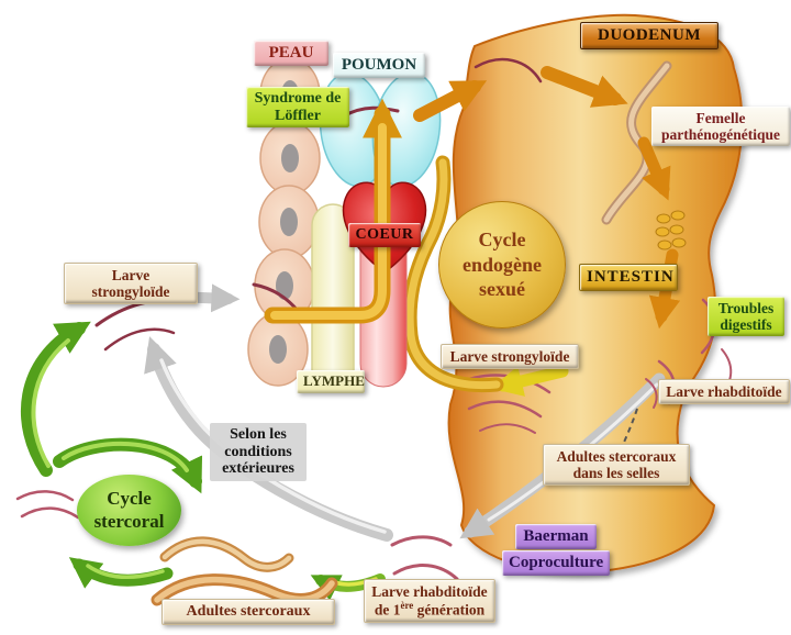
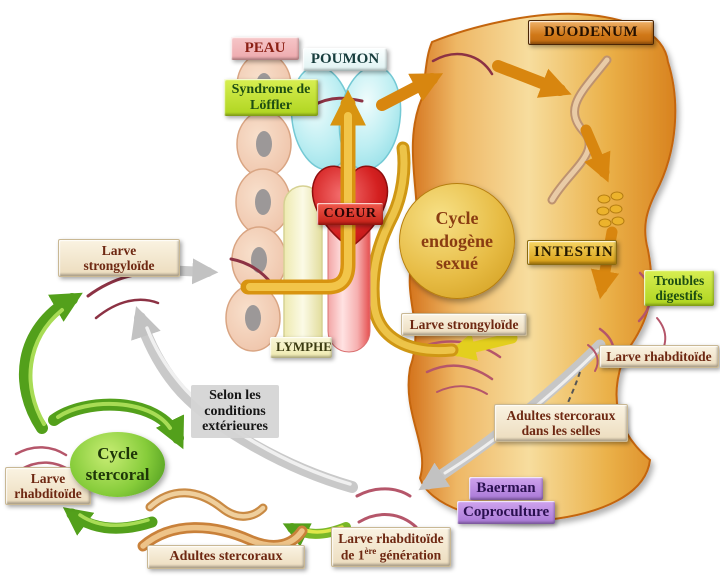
  PEAU
  POUMON
  Syndrome de
  Löffler
  COEUR
  LYMPHE
  DUODENUM
- Femelle
- parthénogénétique
  INTESTIN
  Troubles
  digestifs
  Larve strongyloïde
  Larve strongyloïde
  Larve rhabditoïde
  Adultes stercoraux
  dans les selles
  Selon les
  conditions
  extérieures
  Baerman
  Coproculture
  Larve rhabditoïde
  de 1ère génération
  Adultes stercoraux
+ Larve
+ rhabditoïde
  Cycle
  endogène
  sexué
  Cycle
  stercoral
